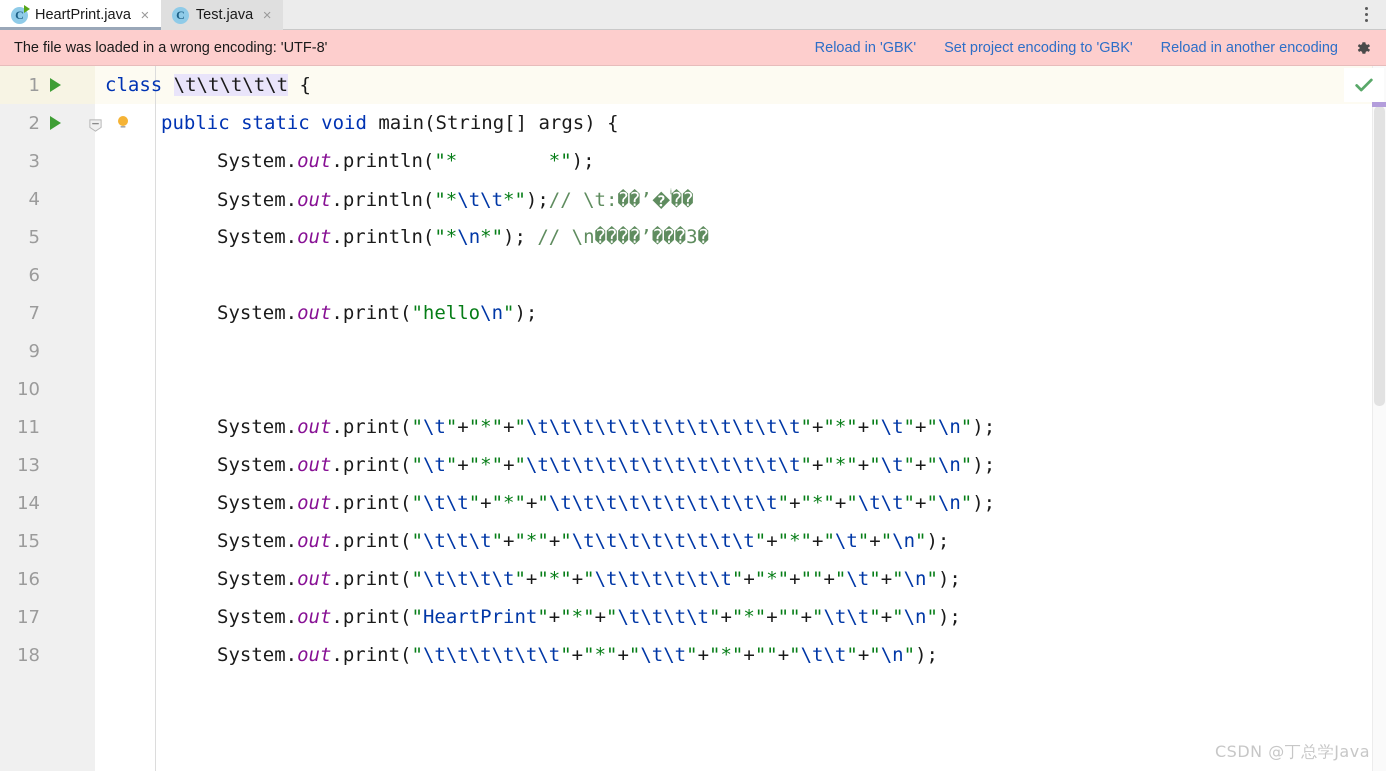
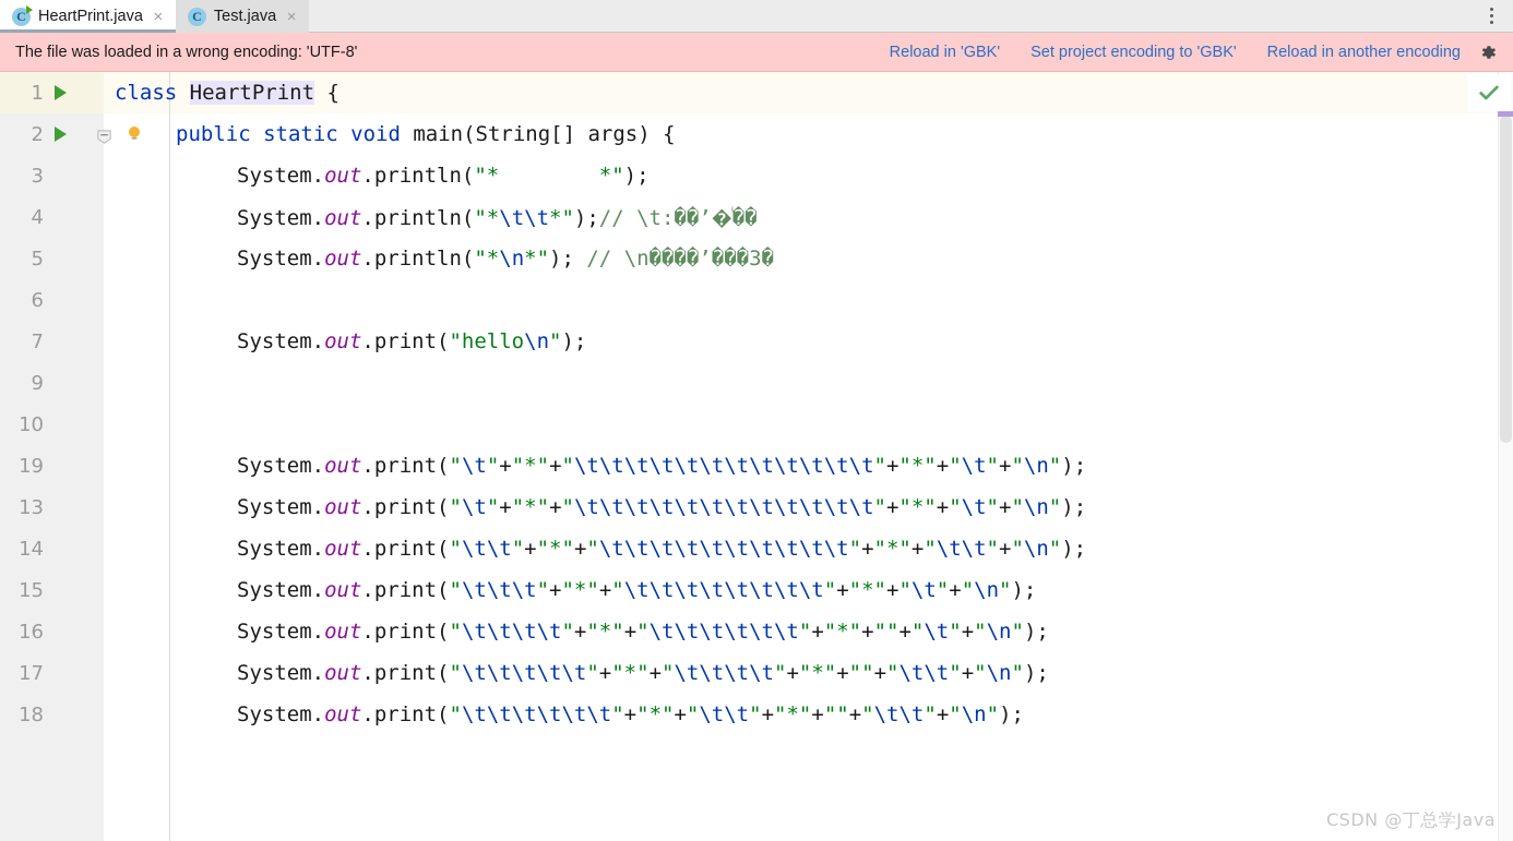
  C
  HeartPrint.java
  ×
  C
  Test.java
  ×
  The file was loaded in a wrong encoding: 'UTF-8'
  Reload in 'GBK'
  Set project encoding to 'GBK'
  Reload in another encoding
  1
- class \t\t\t\t\t {
+ class HeartPrint {
  2
  public static void main(String[] args) {
  3
  System.out.println("* *");
  4
  System.out.println("*\t\t*");// \t:��’�ͥ��
  5
  System.out.println("*\n*"); // \n����’���3�
  6
  7
  System.out.print("hello\n");
  9
  10
- 11
+ 19
  System.out.print("\t"+"*"+"\t\t\t\t\t\t\t\t\t\t\t\t"+"*"+"\t"+"\n");
  13
  System.out.print("\t"+"*"+"\t\t\t\t\t\t\t\t\t\t\t\t"+"*"+"\t"+"\n");
  14
  System.out.print("\t\t"+"*"+"\t\t\t\t\t\t\t\t\t\t"+"*"+"\t\t"+"\n");
  15
  System.out.print("\t\t\t"+"*"+"\t\t\t\t\t\t\t\t"+"*"+"\t"+"\n");
  16
  System.out.print("\t\t\t\t"+"*"+"\t\t\t\t\t\t"+"*"+""+"\t"+"\n");
  17
- System.out.print("HeartPrint"+"*"+"\t\t\t\t"+"*"+""+"\t\t"+"\n");
+ System.out.print("\t\t\t\t\t"+"*"+"\t\t\t\t"+"*"+""+"\t\t"+"\n");
  18
  System.out.print("\t\t\t\t\t\t"+"*"+"\t\t"+"*"+""+"\t\t"+"\n");
  CSDN @丁总学Java
